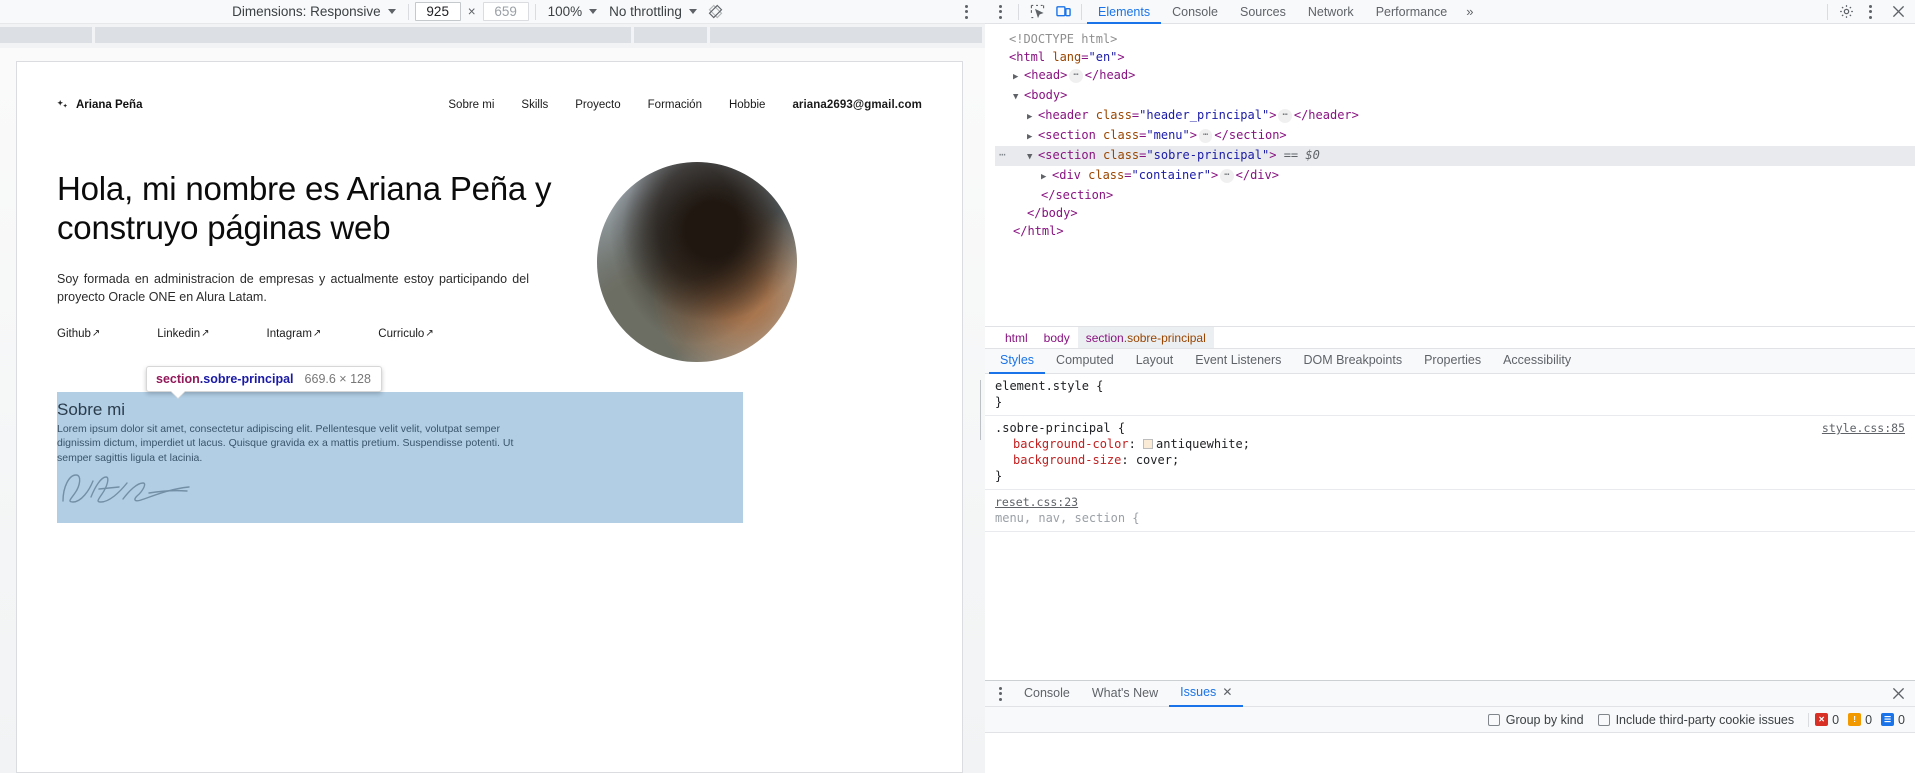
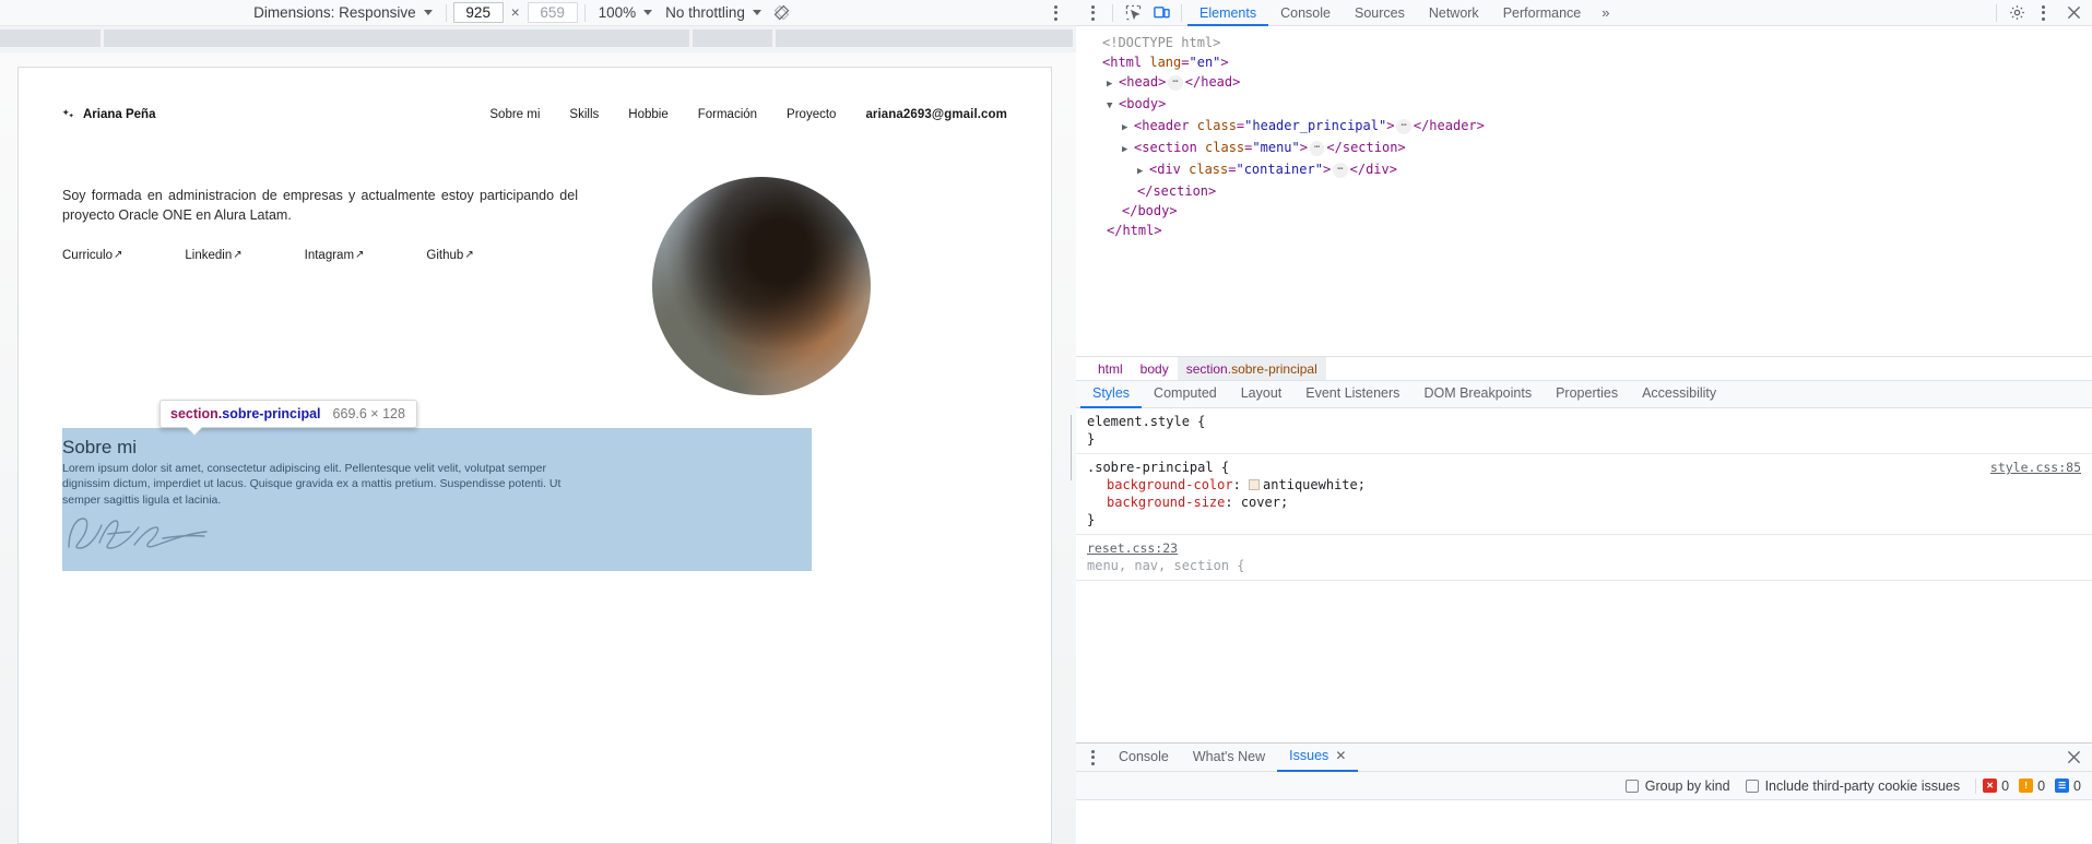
  Dimensions: Responsive
  925
  ×
  659
  100%
  No throttling
  Ariana Peña
  Sobre mi
  Skills
- Proyecto
+ Hobbie
  Formación
- Hobbie
+ Proyecto
  ariana2693@gmail.com
- Hola, mi nombre es Ariana Peña y construyo páginas web
  Soy formada en administracion de empresas y actualmente estoy participando del proyecto Oracle ONE en Alura Latam.
- Github
+ Curriculo
  ↗
  Linkedin
  ↗
  Intagram
  ↗
- Curriculo
+ Github
  ↗
  Sobre mi
  Lorem ipsum dolor sit amet, consectetur adipiscing elit. Pellentesque velit velit, volutpat semper dignissim dictum, imperdiet ut lacus. Quisque gravida ex a mattis pretium. Suspendisse potenti. Ut semper sagittis ligula et lacinia.
  section.sobre-principal
  669.6 × 128
  Elements
  Console
  Sources
  Network
  Performance
  »
  <!DOCTYPE html>
  <html lang="en">
  <head> ⋯ </head>
  <body>
  <header class="header_principal"> ⋯ </header>
  <section class="menu"> ⋯ </section>
- ⋯
- <section class="sobre-principal"> == $0
  <div class="container"> ⋯ </div>
  </section>
  </body>
  </html>
  html
  body
  section.sobre-principal
  Styles
  Computed
  Layout
  Event Listeners
  DOM Breakpoints
  Properties
  Accessibility
  element.style {
  }
  .sobre-principal {
  style.css:85
  background-color: antiquewhite;
  background-size: cover;
  }
  reset.css:23
  menu, nav, section {
  Console
  What's New
  Issues
  ✕
  Group by kind
  Include third-party cookie issues
  ✕
  0
  !
  0
  ☰
  0
